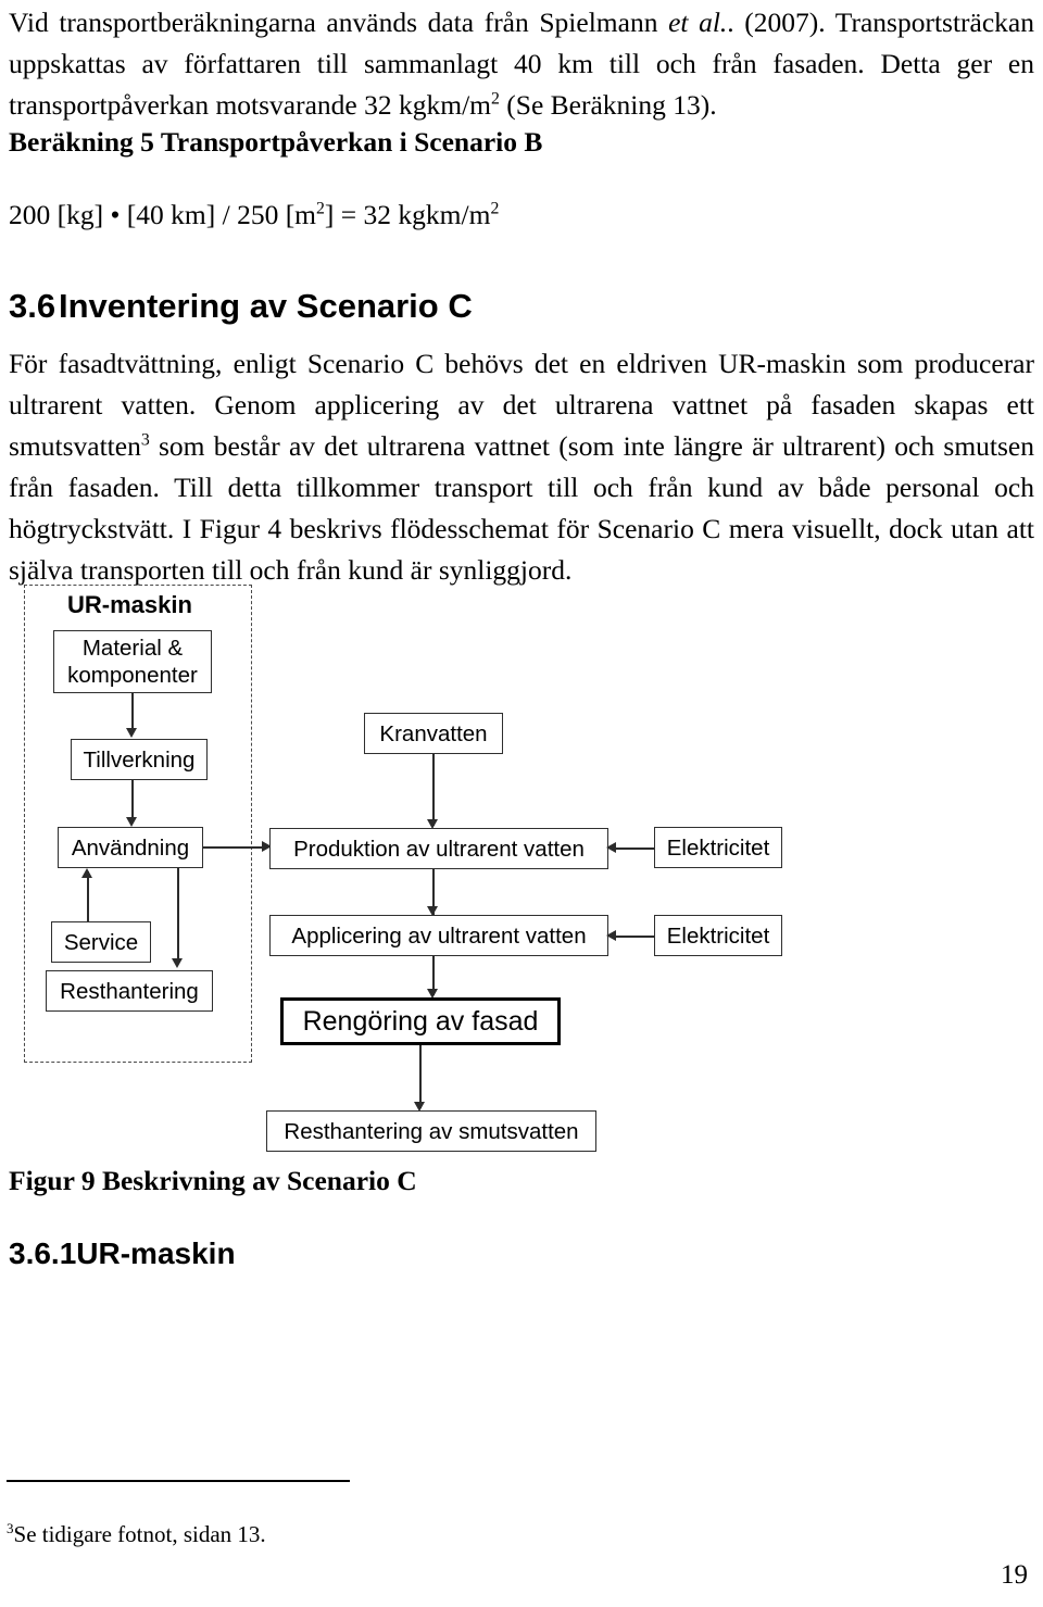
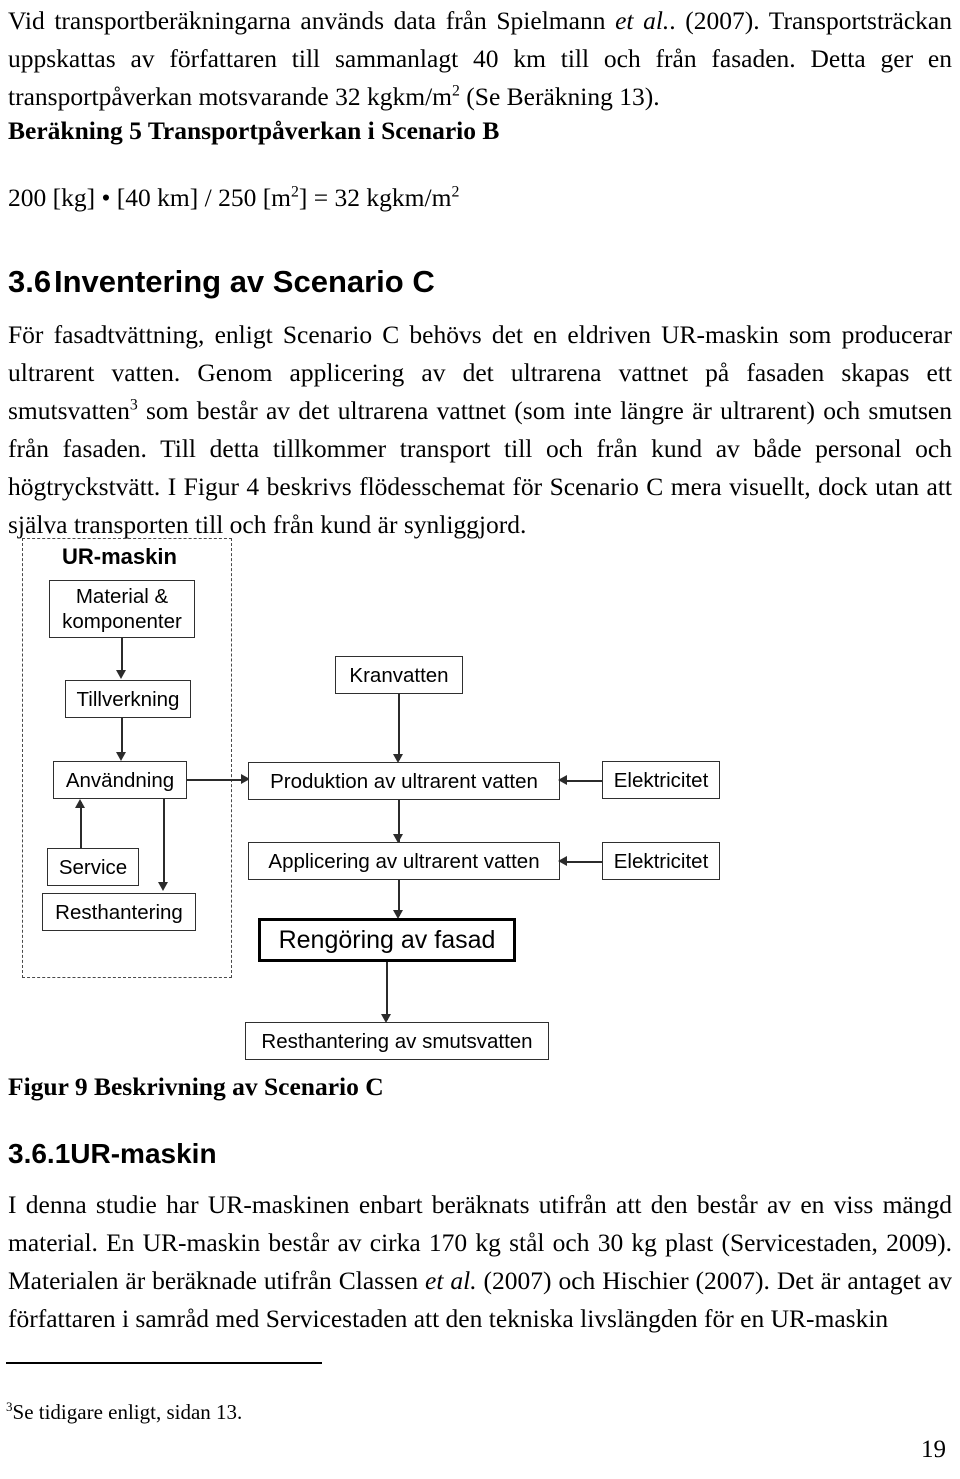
  Vid transportberäkningarna används data från Spielmann et al.. (2007). Transportsträckan uppskattas av författaren till sammanlagt 40 km till och från fasaden. Detta ger en transportpåverkan motsvarande 32 kgkm/m2 (Se Beräkning 13).
  Beräkning 5 Transportpåverkan i Scenario B
  200 [kg] • [40 km] / 250 [m2] = 32 kgkm/m2
  3.6Inventering av Scenario C
  För fasadtvättning, enligt Scenario C behövs det en eldriven UR-maskin som producerar ultrarent vatten. Genom applicering av det ultrarena vattnet på fasaden skapas ett smutsvatten3 som består av det ultrarena vattnet (som inte längre är ultrarent) och smutsen från fasaden. Till detta tillkommer transport till och från kund av både personal och högtryckstvätt. I Figur 4 beskrivs flödesschemat för Scenario C mera visuellt, dock utan att själva transporten till och från kund är synliggjord.
  UR-maskin
  Material & komponenter
  Tillverkning
  Användning
  Service
  Resthantering
  Kranvatten
  Produktion av ultrarent vatten
  Elektricitet
  Applicering av ultrarent vatten
  Elektricitet
  Rengöring av fasad
  Resthantering av smutsvatten
  Figur 9 Beskrivning av Scenario C
  3.6.1UR-maskin
+ I denna studie har UR-maskinen enbart beräknats utifrån att den består av en viss mängd material. En UR-maskin består av cirka 170 kg stål och 30 kg plast (Servicestaden, 2009). Materialen är beräknade utifrån Classen et al. (2007) och Hischier (2007). Det är antaget av författaren i samråd med Servicestaden att den tekniska livslängden för en UR-maskin
- 3Se tidigare fotnot, sidan 13.
+ 3Se tidigare enligt, sidan 13.
  19
